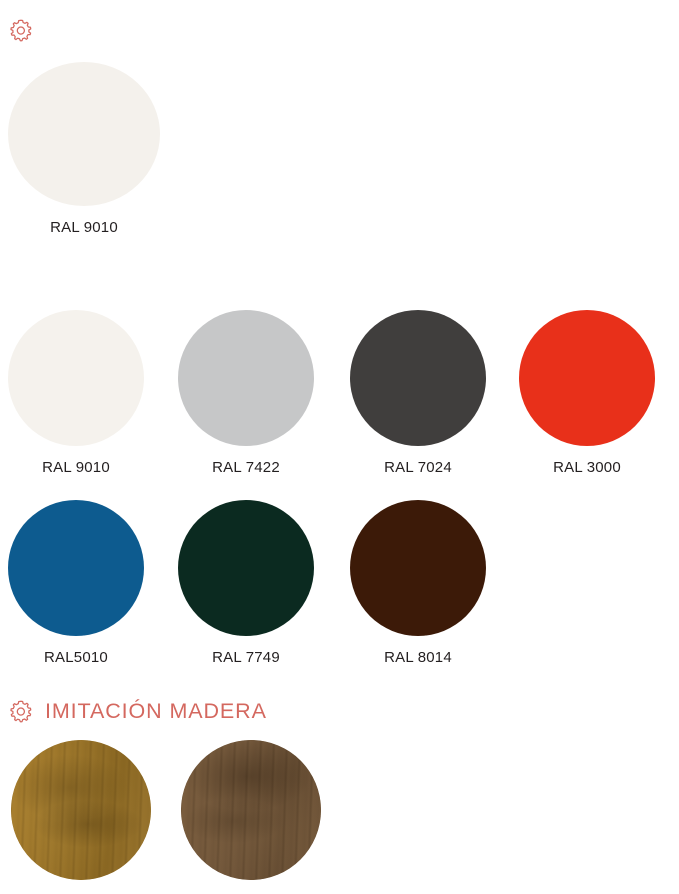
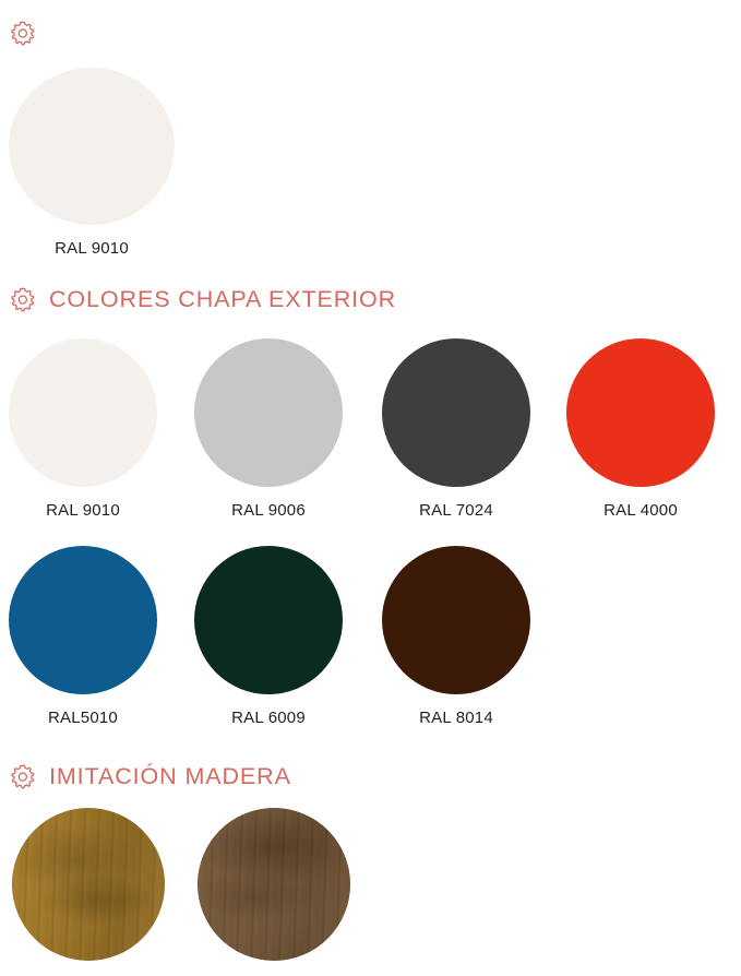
  RAL 9010
+ COLORES CHAPA EXTERIOR
  RAL 9010
- RAL 7422
+ RAL 9006
  RAL 7024
- RAL 3000
+ RAL 4000
  RAL5010
- RAL 7749
+ RAL 6009
  RAL 8014
  IMITACIÓN MADERA
